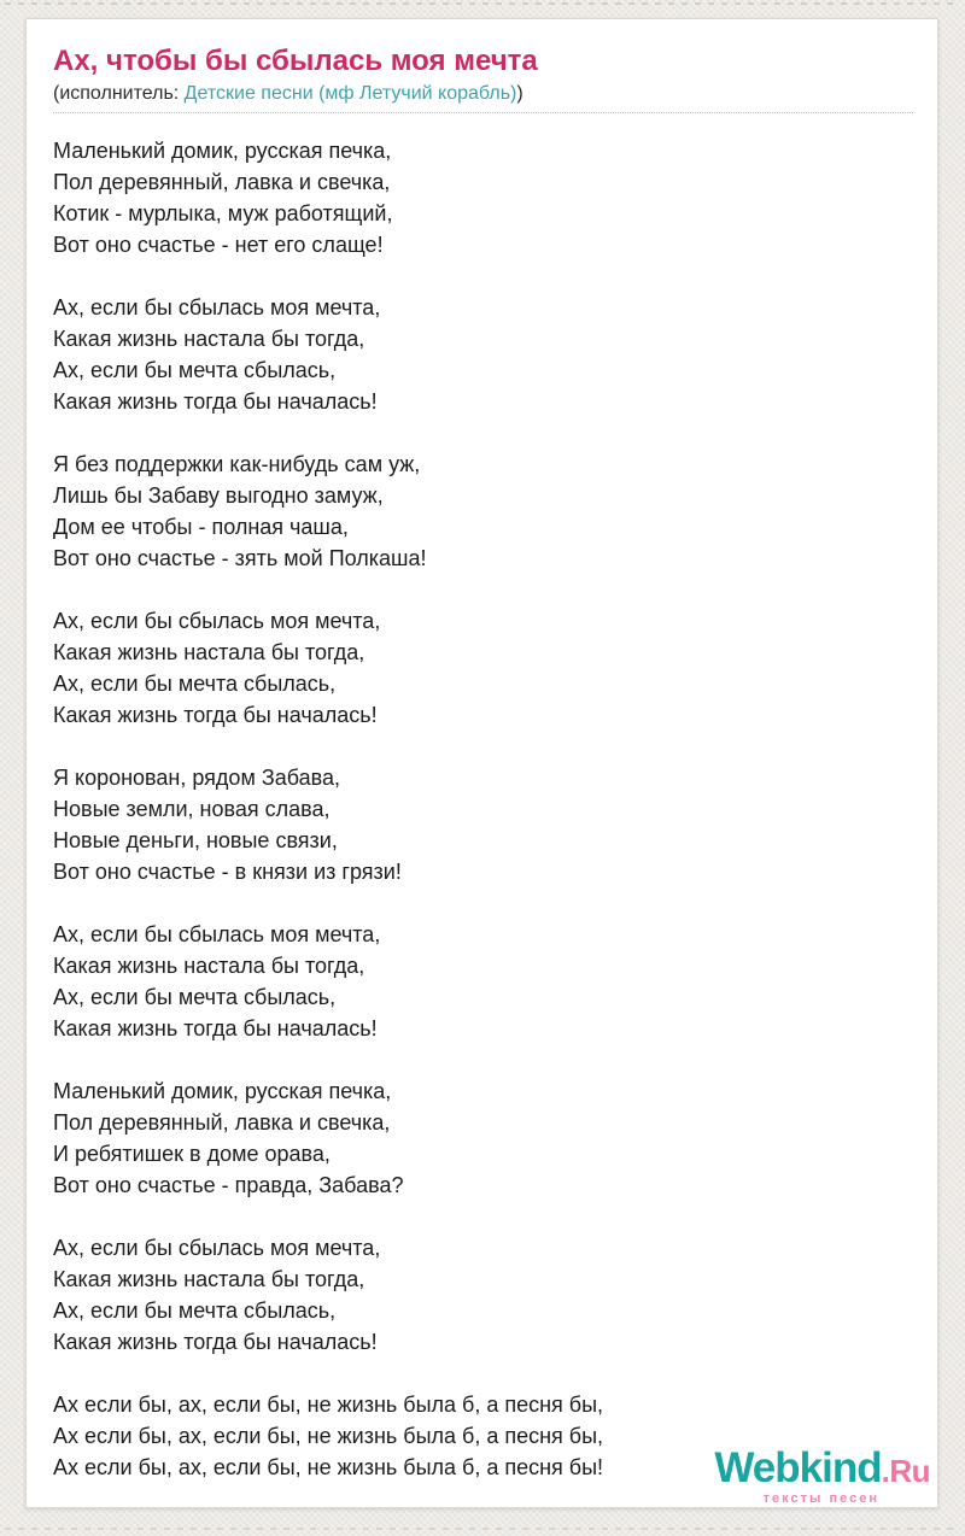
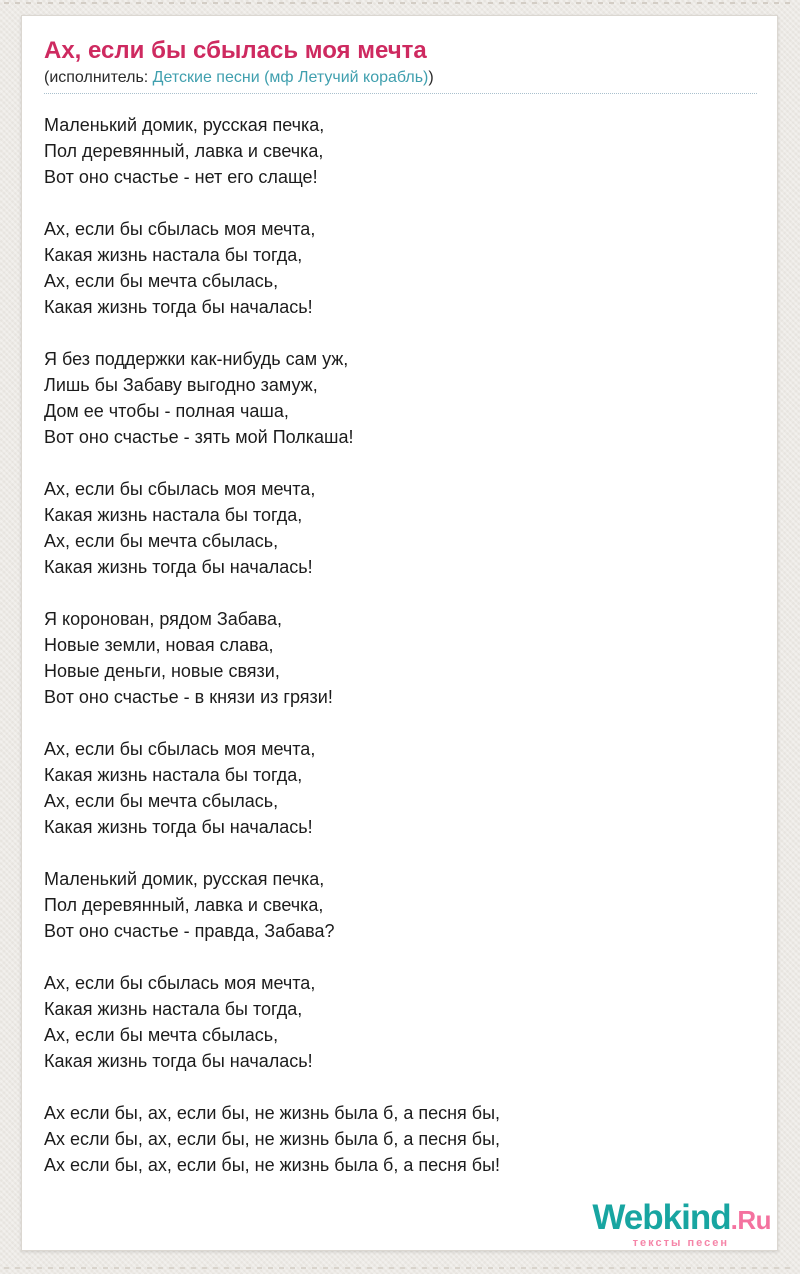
- Ах, чтобы бы сбылась моя мечта
+ Ах, если бы сбылась моя мечта
  (исполнитель: Детские песни (мф Летучий корабль))
  Маленький домик, русская печка,
  Пол деревянный, лавка и свечка,
- Котик - мурлыка, муж работящий,
  Вот оно счастье - нет его слаще!
  Ах, если бы сбылась моя мечта,
  Какая жизнь настала бы тогда,
  Ах, если бы мечта сбылась,
  Какая жизнь тогда бы началась!
  Я без поддержки как-нибудь сам уж,
  Лишь бы Забаву выгодно замуж,
  Дом ее чтобы - полная чаша,
  Вот оно счастье - зять мой Полкаша!
  Ах, если бы сбылась моя мечта,
  Какая жизнь настала бы тогда,
  Ах, если бы мечта сбылась,
  Какая жизнь тогда бы началась!
  Я коронован, рядом Забава,
  Новые земли, новая слава,
  Новые деньги, новые связи,
  Вот оно счастье - в князи из грязи!
  Ах, если бы сбылась моя мечта,
  Какая жизнь настала бы тогда,
  Ах, если бы мечта сбылась,
  Какая жизнь тогда бы началась!
  Маленький домик, русская печка,
  Пол деревянный, лавка и свечка,
- И ребятишек в доме орава,
  Вот оно счастье - правда, Забава?
  Ах, если бы сбылась моя мечта,
  Какая жизнь настала бы тогда,
  Ах, если бы мечта сбылась,
  Какая жизнь тогда бы началась!
  Ах если бы, ах, если бы, не жизнь была б, а песня бы,
  Ах если бы, ах, если бы, не жизнь была б, а песня бы,
  Ах если бы, ах, если бы, не жизнь была б, а песня бы!
  Webkind.Ru
  тексты песен
